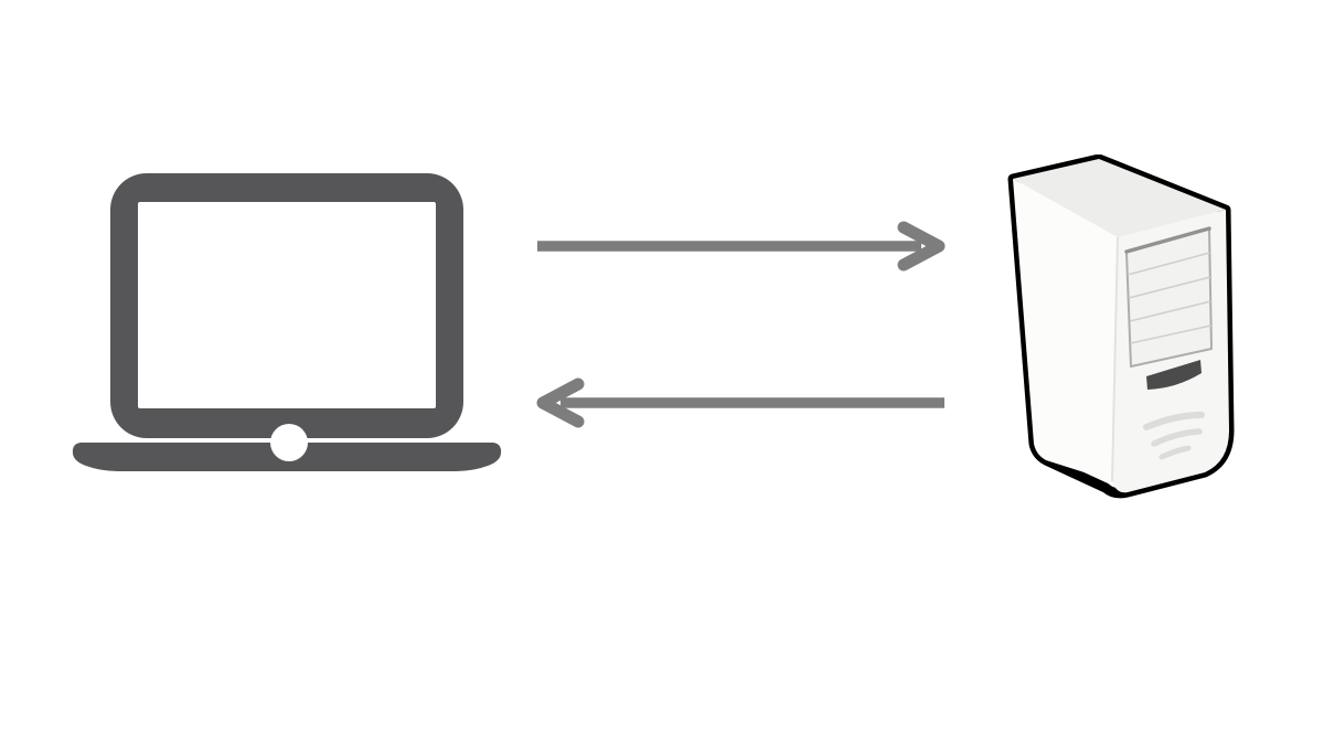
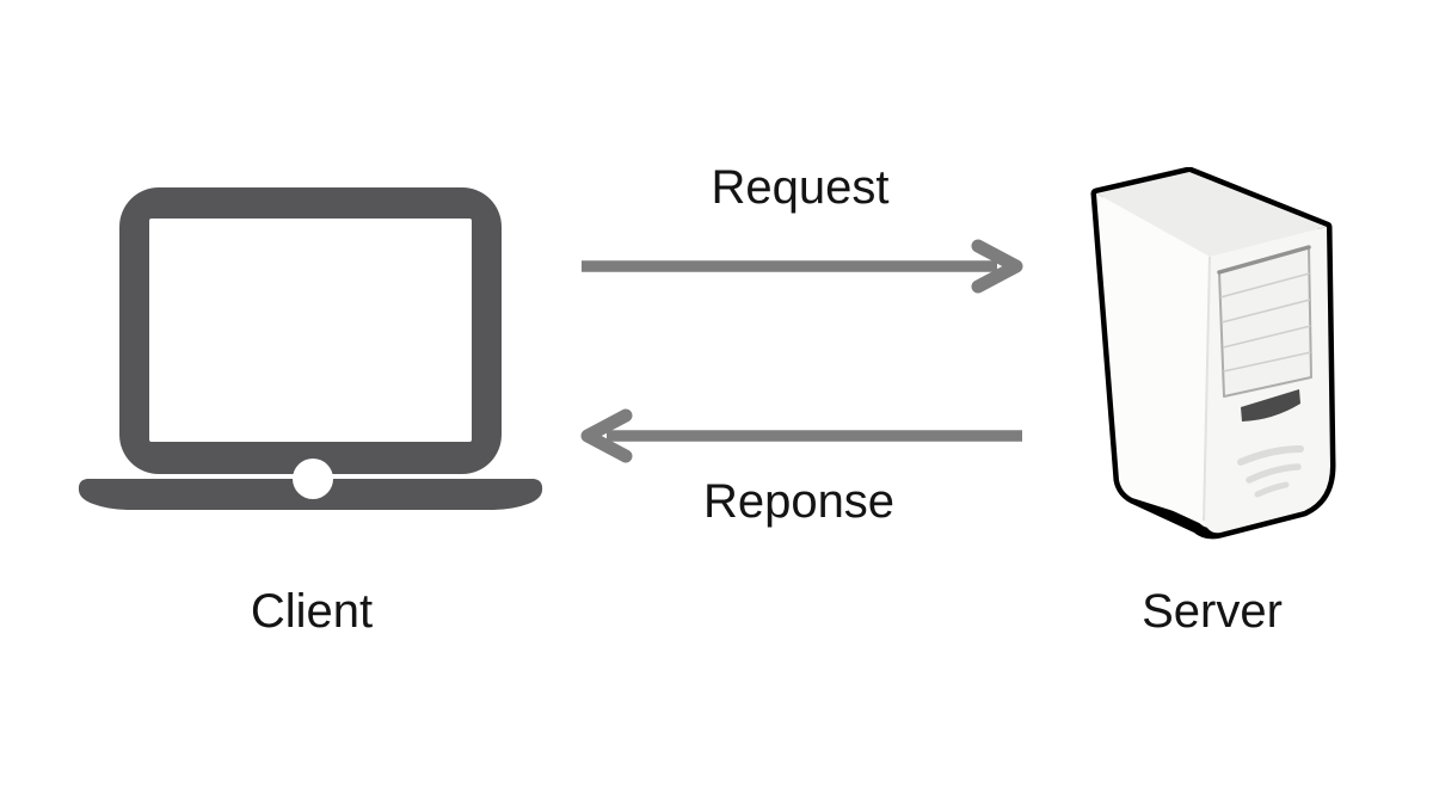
+ Client
+ Request
+ Reponse
+ Server
